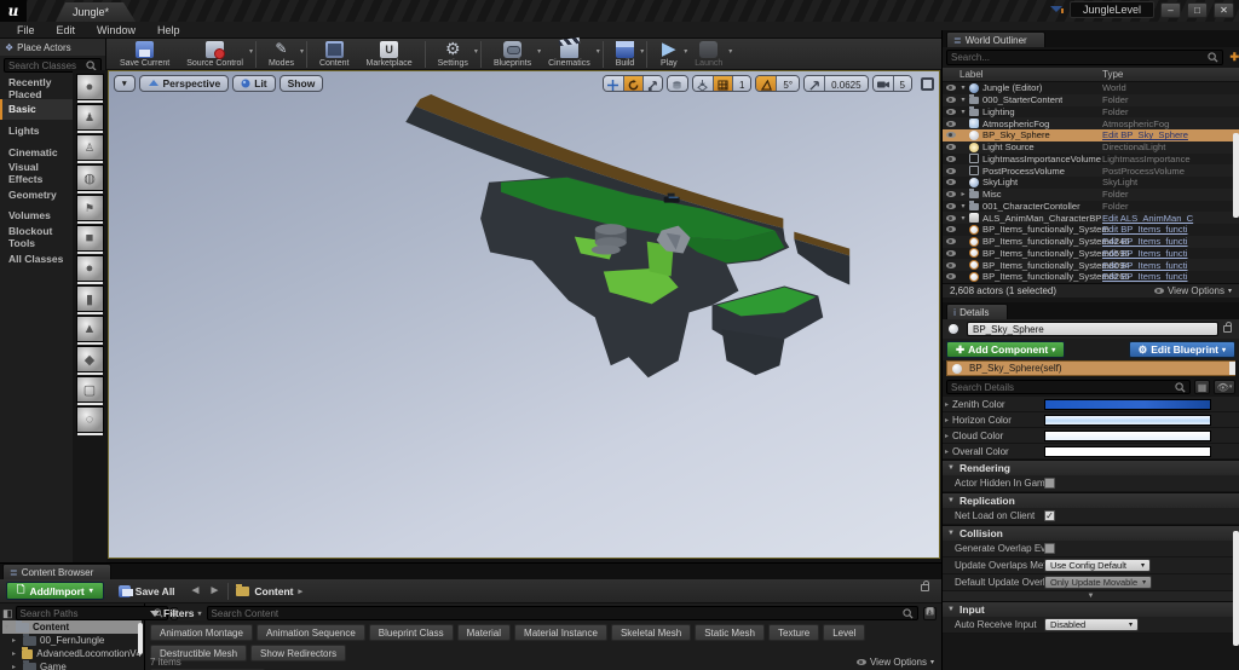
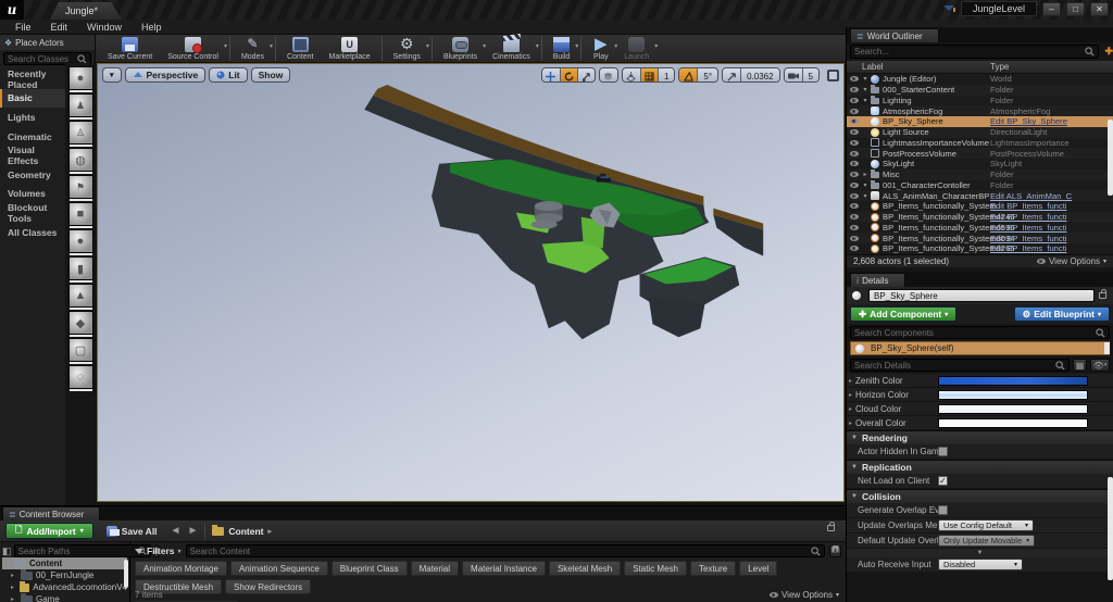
  u
  Jungle*
  JungleLevel
  –
  □
  ✕
  File
  Edit
  Window
  Help
  ✎
  U
  ⚙
  ▶
  ❖
  Place Actors
  Search Classes
  Recently Placed
  Basic
  Lights
  Cinematic
  Visual Effects
  Geometry
  Volumes
  Blockout Tools
  All Classes
  ●
  ♟
  ♙
  ◍
  ⚑
  ■
  ●
  ▮
  ▲
  ◆
  ▢
  ◌
  Perspective
  Lit
  Show
  1
  5°
- 0.0625
+ 0.0362
  5
  ≣
  World Outliner
  Search...
  ✚
  Label
  Type
  Jungle (Editor)
  World
  000_StarterContent
  Folder
  Lighting
  Folder
  AtmosphericFog
  AtmosphericFog
  BP_Sky_Sphere
  Edit BP_Sky_Sphere
  Light Source
  DirectionalLight
  LightmassImportanceVolume
  LightmassImportance
  PostProcessVolume
  PostProcessVolume
  SkyLight
  SkyLight
  Misc
  Folder
  001_CharacterContoller
  Folder
  ALS_AnimMan_CharacterBP
  Edit ALS_AnimMan_C
  BP_Items_functionally_System
  Edit BP_Items_functi
  BP_Items_functionally_System4246
  Edit BP_Items_functi
  BP_Items_functionally_System6596
  Edit BP_Items_functi
  BP_Items_functionally_System8094
  Edit BP_Items_functi
  BP_Items_functionally_System8265
  Edit BP_Items_functi
  2,608 actors (1 selected)
  View Options
  ℹ
  Details
  BP_Sky_Sphere
  ✚
  Add Component
  ⚙
  Edit Blueprint
+ Search Components
  BP_Sky_Sphere(self)
  Search Details
  ▦
  👁
  Zenith Color
  Horizon Color
  Cloud Color
  Overall Color
  Rendering
  Actor Hidden In Gam
  Replication
  Net Load on Client
  ✓
  Collision
  Update Overlaps Me
  Use Config Default
  Default Update Over
  Only Update Movable
- Input
  Auto Receive Input
  Disabled
  ≣
  Content Browser
  🗋
  Add/Import
  Save All
  ◄
  ►
  Content
  ◧
  Search Paths
  ≡
  Content
  00_FernJungle
  AdvancedLocomotionV
  Game
  Filters
  Search Content
  🖪
  Animation Montage
  Animation Sequence
  Blueprint Class
  Material
  Material Instance
  Skeletal Mesh
  Static Mesh
  Texture
  Level
  Destructible Mesh
  Show Redirectors
  7 items
  View Options
